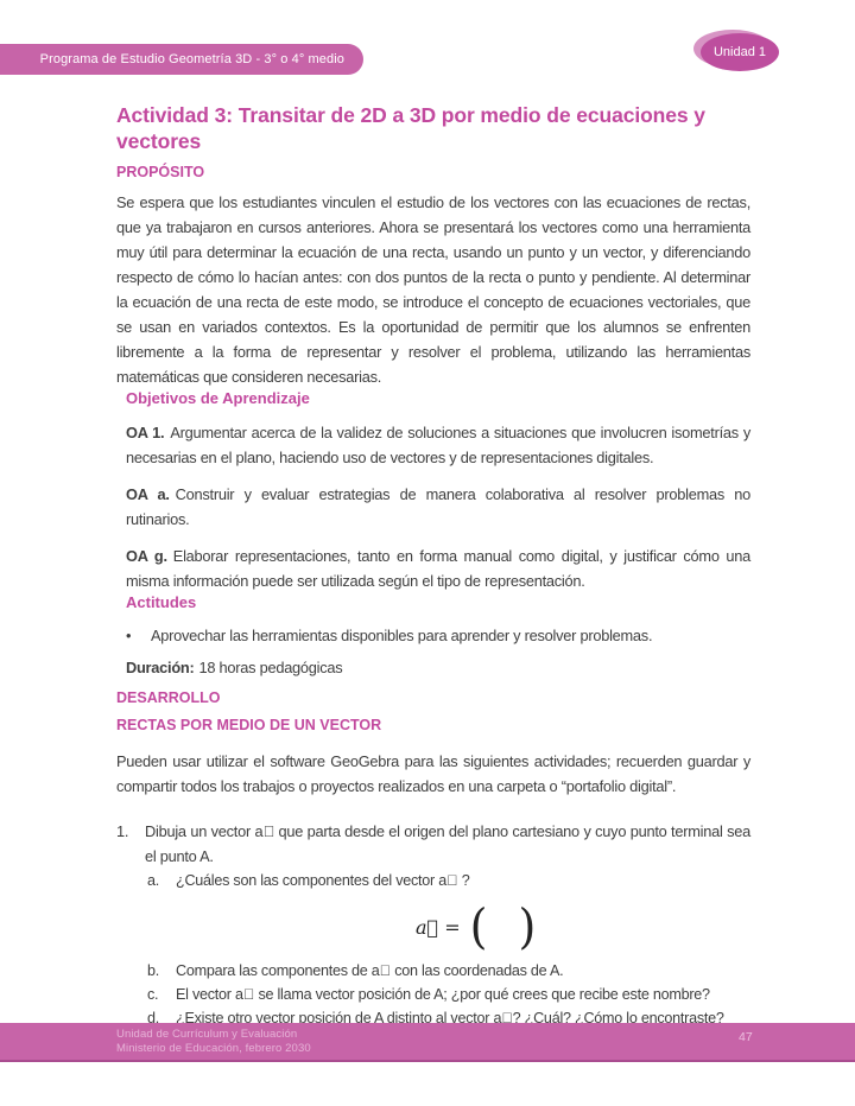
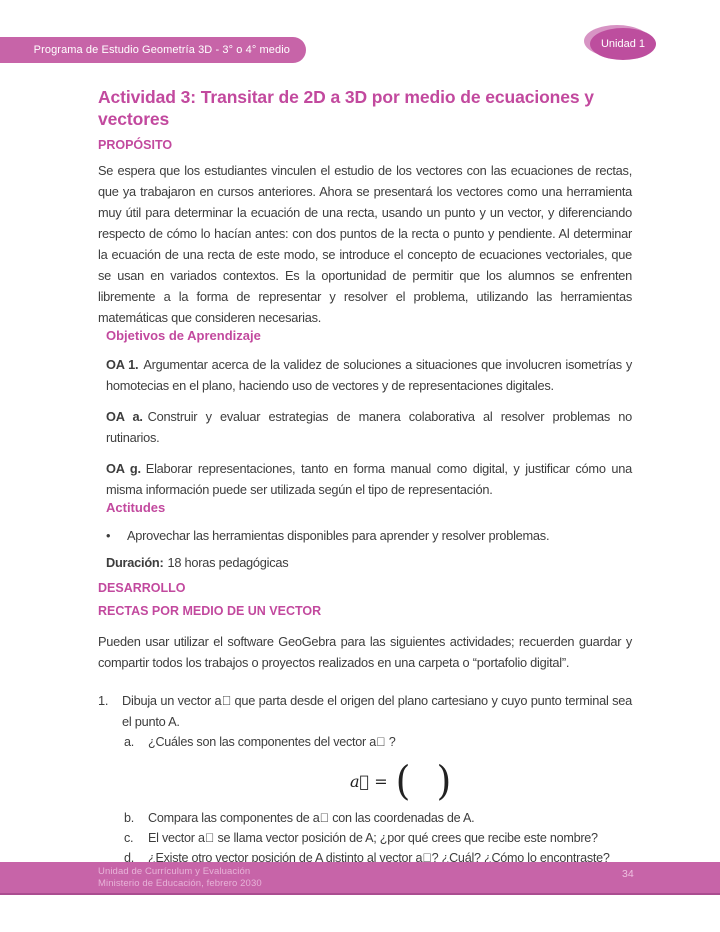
  Programa de Estudio Geometría 3D - 3° o 4° medio
  Unidad 1
  Actividad 3: Transitar de 2D a 3D por medio de ecuaciones y vectores
  PROPÓSITO
  Se espera que los estudiantes vinculen el estudio de los vectores con las ecuaciones de rectas, que ya trabajaron en cursos anteriores. Ahora se presentará los vectores como una herramienta muy útil para determinar la ecuación de una recta, usando un punto y un vector, y diferenciando respecto de cómo lo hacían antes: con dos puntos de la recta o punto y pendiente. Al determinar la ecuación de una recta de este modo, se introduce el concepto de ecuaciones vectoriales, que se usan en variados contextos. Es la oportunidad de permitir que los alumnos se enfrenten libremente a la forma de representar y resolver el problema, utilizando las herramientas matemáticas que consideren necesarias.
  Objetivos de Aprendizaje
- OA 1. Argumentar acerca de la validez de soluciones a situaciones que involucren isometrías y necesarias en el plano, haciendo uso de vectores y de representaciones digitales.
+ OA 1. Argumentar acerca de la validez de soluciones a situaciones que involucren isometrías y homotecias en el plano, haciendo uso de vectores y de representaciones digitales.
  OA a. Construir y evaluar estrategias de manera colaborativa al resolver problemas no rutinarios.
  OA g. Elaborar representaciones, tanto en forma manual como digital, y justificar cómo una misma información puede ser utilizada según el tipo de representación.
  Actitudes
  •
  Aprovechar las herramientas disponibles para aprender y resolver problemas.
  Duración: 18 horas pedagógicas
  DESARROLLO
  RECTAS POR MEDIO DE UN VECTOR
  Pueden usar utilizar el software GeoGebra para las siguientes actividades; recuerden guardar y compartir todos los trabajos o proyectos realizados en una carpeta o “portafolio digital”.
  1.
  Dibuja un vector a⃗ que parta desde el origen del plano cartesiano y cuyo punto terminal sea el punto A.
  a.
  ¿Cuáles son las componentes del vector a⃗ ?
  a⃗ =
  (
  )
  b.
  Compara las componentes de a⃗ con las coordenadas de A.
  c.
  El vector a⃗ se llama vector posición de A; ¿por qué crees que recibe este nombre?
  d.
  ¿Existe otro vector posición de A distinto al vector a⃗? ¿Cuál? ¿Cómo lo encontraste?
  Unidad de Currículum y Evaluación
  Ministerio de Educación, febrero 2030
- 47
+ 34
